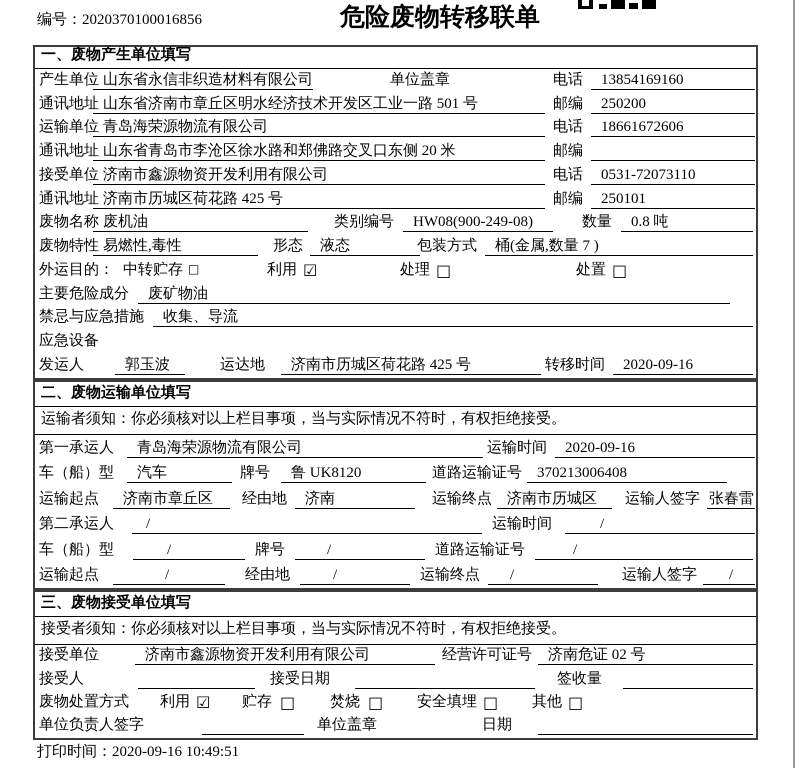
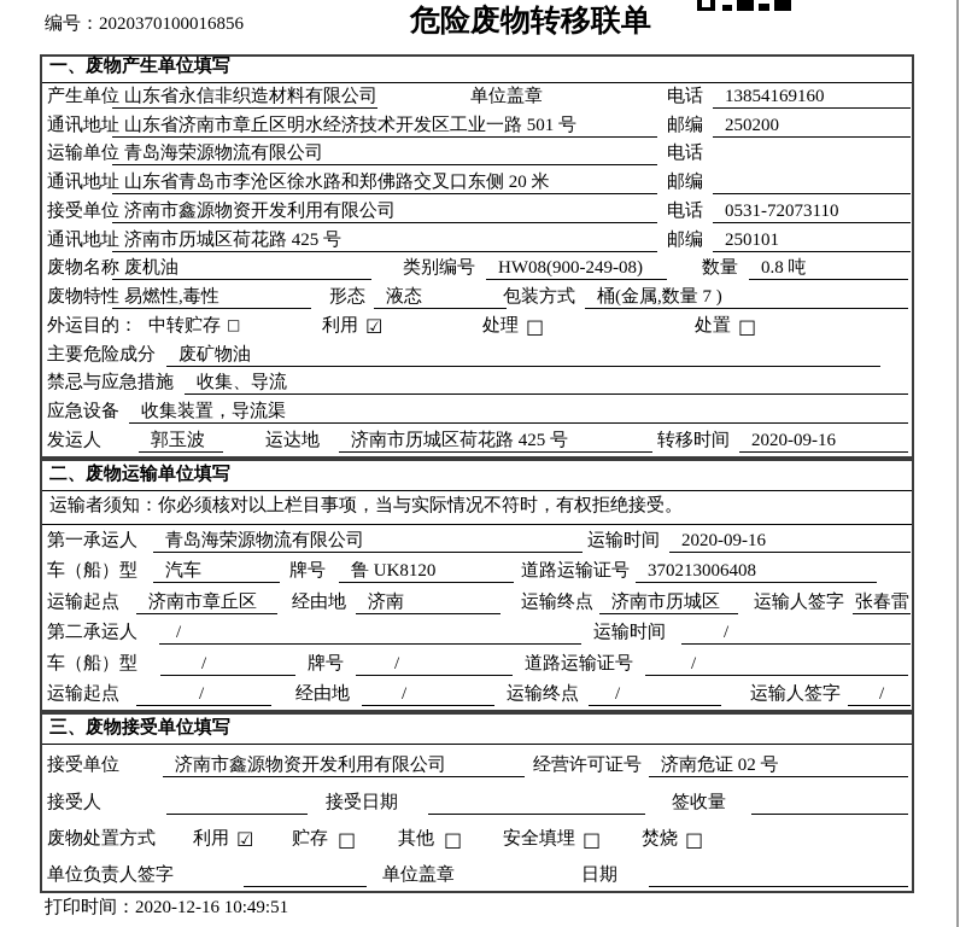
  编号：2020370100016856
  危险废物转移联单
  一、废物产生单位填写
  产生单位
  山东省永信非织造材料有限公司
  单位盖章
  电话
  13854169160
  通讯地址
  山东省济南市章丘区明水经济技术开发区工业一路 501 号
  邮编
  250200
  运输单位
  青岛海荣源物流有限公司
  电话
- 18661672606
  通讯地址
  山东省青岛市李沧区徐水路和郑佛路交叉口东侧 20 米
  邮编
  接受单位
  济南市鑫源物资开发利用有限公司
  电话
  0531-72073110
  通讯地址
  济南市历城区荷花路 425 号
  邮编
  250101
  废物名称
  废机油
  类别编号
  HW08(900-249-08)
  数量
  0.8 吨
  废物特性
  易燃性,毒性
  形态
  液态
  包装方式
  桶(金属,数量 7 )
  外运目的：
  中转贮存
  □
  利用
  ☑
  处理
  □
  处置
  □
  主要危险成分
  废矿物油
  禁忌与应急措施
  收集、导流
  应急设备
+ 收集装置，导流渠
  发运人
  郭玉波
  运达地
  济南市历城区荷花路 425 号
  转移时间
  2020-09-16
  二、废物运输单位填写
  运输者须知：你必须核对以上栏目事项，当与实际情况不符时，有权拒绝接受。
  第一承运人
  青岛海荣源物流有限公司
  运输时间
  2020-09-16
  车（船）型
  汽车
  牌号
  鲁 UK8120
  道路运输证号
  370213006408
  运输起点
  济南市章丘区
  经由地
  济南
  运输终点
  济南市历城区
  运输人签字
  张春雷
  第二承运人
  /
  运输时间
  /
  车（船）型
  /
  牌号
  /
  道路运输证号
  /
  运输起点
  /
  经由地
  /
  运输终点
  /
  运输人签字
  /
  三、废物接受单位填写
- 接受者须知：你必须核对以上栏目事项，当与实际情况不符时，有权拒绝接受。
  接受单位
  济南市鑫源物资开发利用有限公司
  经营许可证号
  济南危证 02 号
  接受人
  接受日期
  签收量
  废物处置方式
  利用
  ☑
  贮存
  □
- 焚烧
+ 其他
  □
  安全填埋
  □
- 其他
+ 焚烧
  □
  单位负责人签字
  单位盖章
  日期
- 打印时间：2020-09-16 10:49:51
+ 打印时间：2020-12-16 10:49:51
